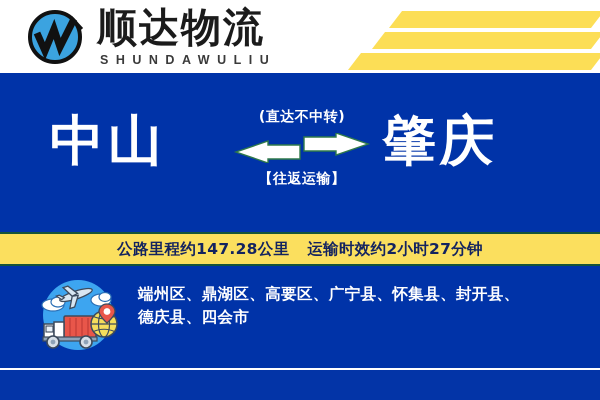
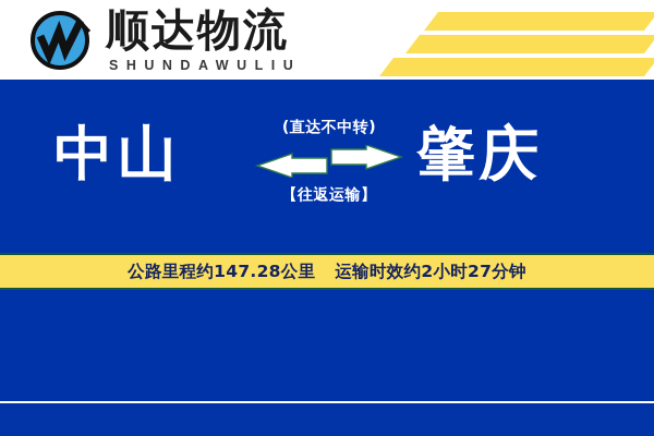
  顺达物流
  SHUNDAWULIU
  中山
  (直达不中转)
  【往返运输】
  肇庆
  公路里程约147.28公里 运输时效约2小时27分钟
- 端州区、鼎湖区、高要区、广宁县、怀集县、封开县、
- 德庆县、四会市
